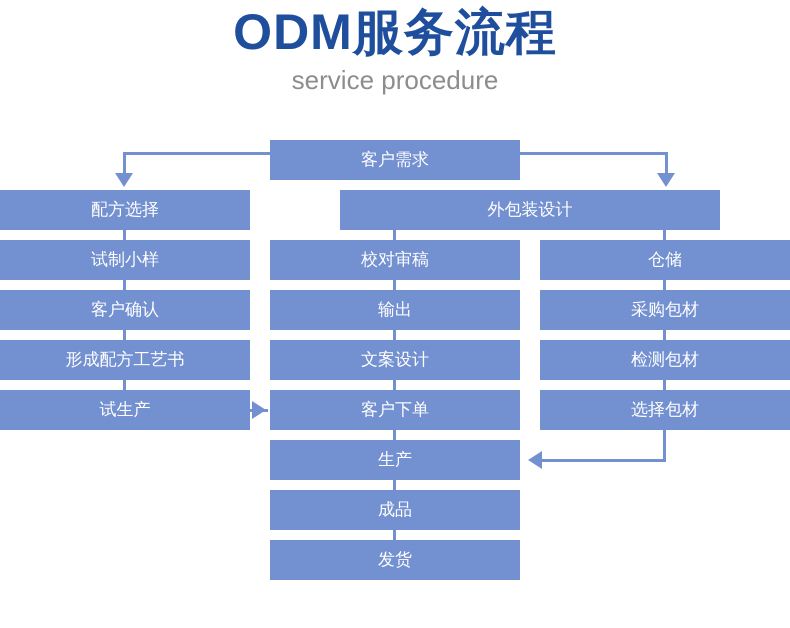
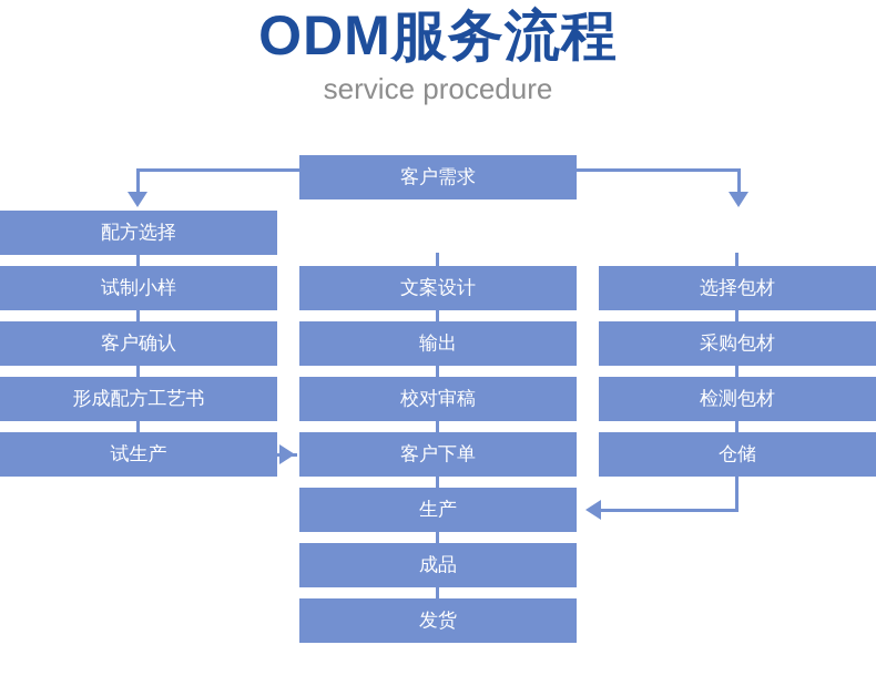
  ODM服务流程
  service procedure
  客户需求
- 外包装设计
  配方选择
  试制小样
  客户确认
  形成配方工艺书
  试生产
- 校对审稿
+ 文案设计
  输出
- 文案设计
+ 校对审稿
  客户下单
  生产
  成品
  发货
- 仓储
+ 选择包材
  采购包材
  检测包材
- 选择包材
+ 仓储
